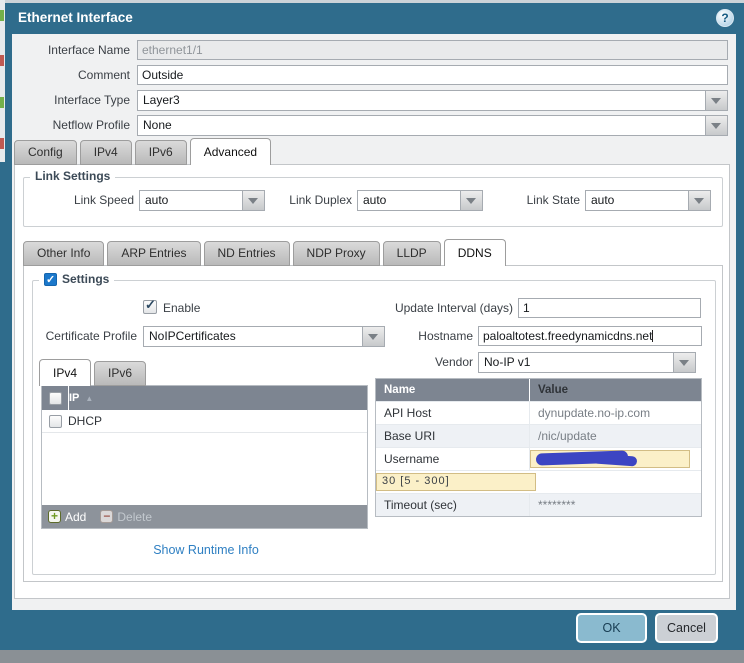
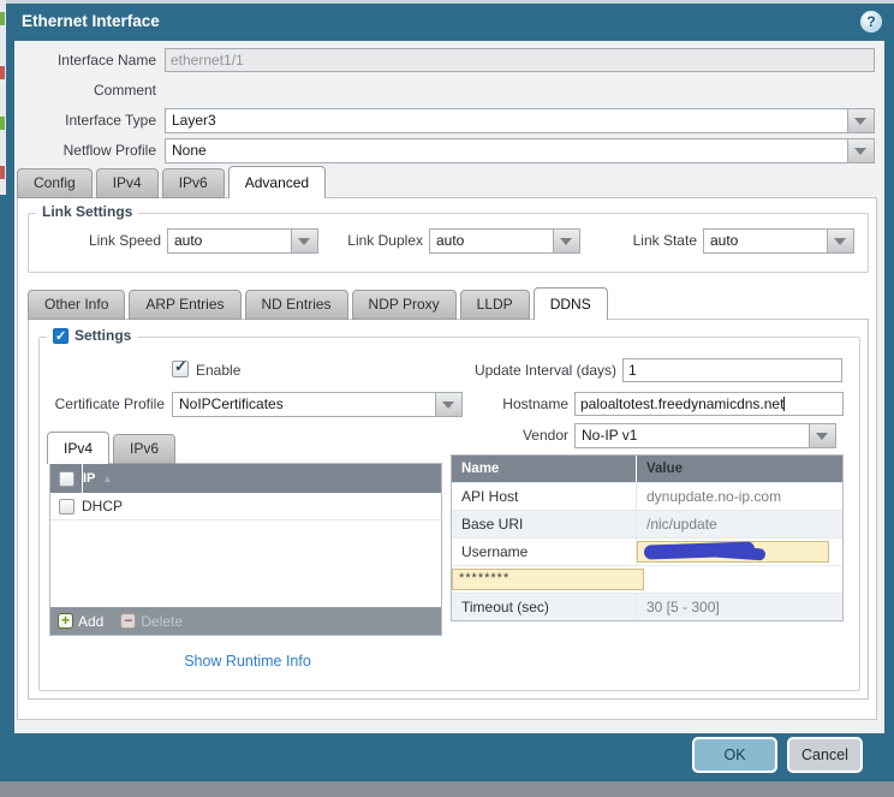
  Ethernet Interface
  ?
  Interface Name
  ethernet1/1
  Comment
- Outside
  Interface Type
  Layer3
  Netflow Profile
  None
  Config
  IPv4
  IPv6
  Advanced
  Link Settings
  Link Speed
  auto
  Link Duplex
  auto
  Link State
  auto
  Other Info
  ARP Entries
  ND Entries
  NDP Proxy
  LLDP
  DDNS
  ✓
  Settings
  ✓
  Enable
  Update Interval (days)
  1
  Certificate Profile
  NoIPCertificates
  Hostname
  paloaltotest.freedynamicdns.net
  Vendor
  No-IP v1
  IPv4
  IPv6
  IP
  ▲
  DHCP
  +
  Add
  −
  Delete
  Name
  Value
  API Host
  dynupdate.no-ip.com
  Base URI
  /nic/update
  Username
- 30 [5 - 300]
+ ********
  Timeout (sec)
- ********
+ 30 [5 - 300]
  Show Runtime Info
  OK
  Cancel
